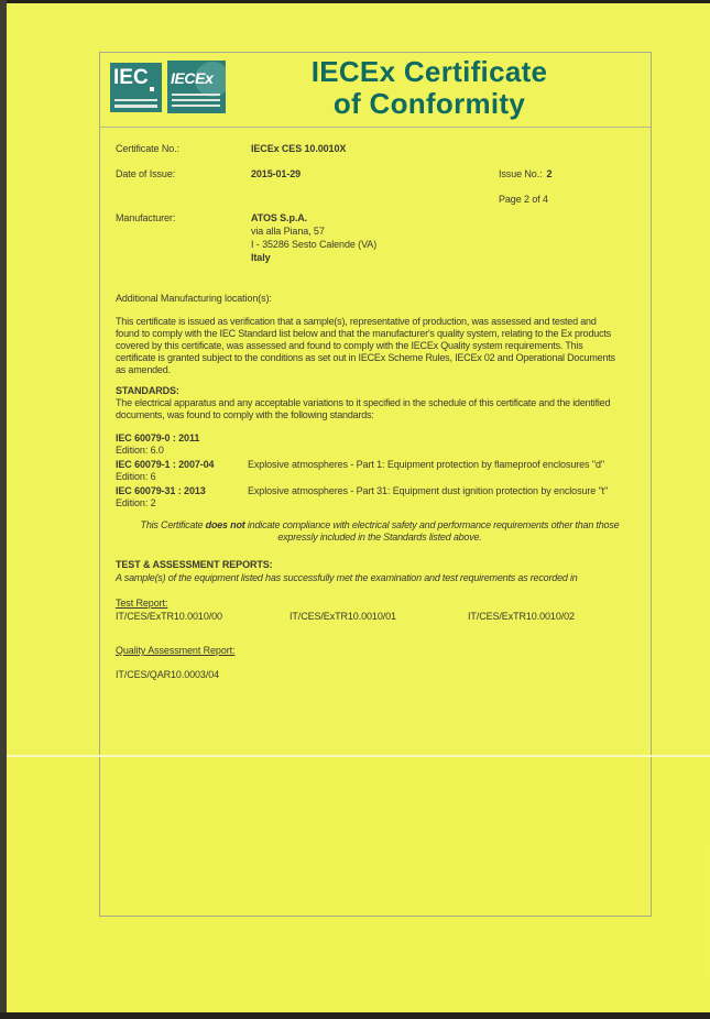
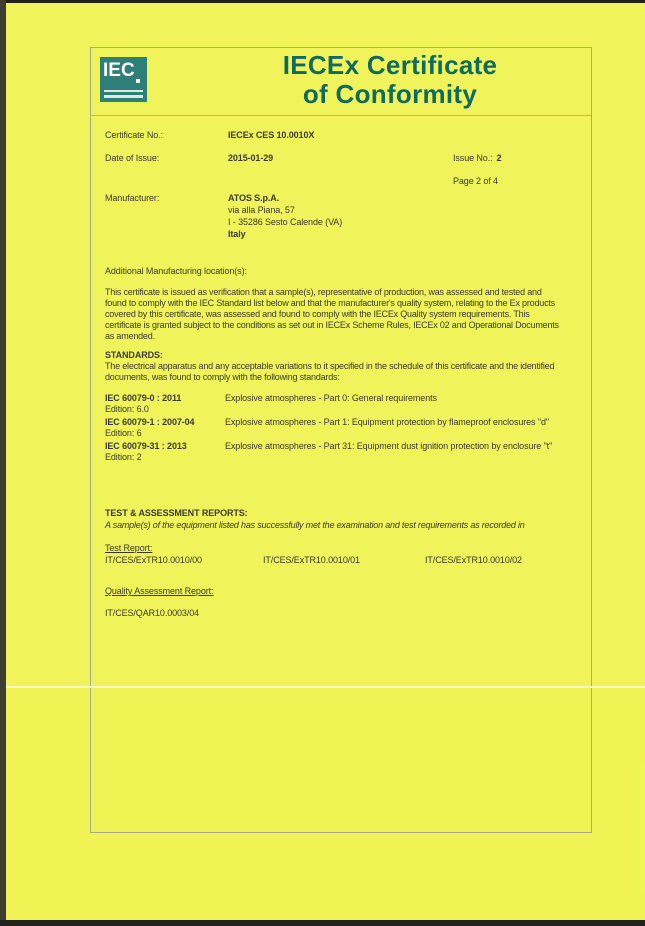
  IEC
- IECEx
  IECEx Certificate
  of Conformity
  Certificate No.:
  IECEx CES 10.0010X
  Date of Issue:
  2015-01-29
  Issue No.: 2
  Page 2 of 4
  Manufacturer:
  ATOS S.p.A.
  via alla Piana, 57
  I - 35286 Sesto Calende (VA)
  Italy
  Additional Manufacturing location(s):
  This certificate is issued as verification that a sample(s), representative of production, was assessed and tested and
  found to comply with the IEC Standard list below and that the manufacturer's quality system, relating to the Ex products
  covered by this certificate, was assessed and found to comply with the IECEx Quality system requirements. This
  certificate is granted subject to the conditions as set out in IECEx Scheme Rules, IECEx 02 and Operational Documents
  as amended.
  STANDARDS:
  The electrical apparatus and any acceptable variations to it specified in the schedule of this certificate and the identified
  documents, was found to comply with the following standards:
  IEC 60079-0 : 2011
  Edition: 6.0
+ Explosive atmospheres - Part 0: General requirements
  IEC 60079-1 : 2007-04
  Edition: 6
  Explosive atmospheres - Part 1: Equipment protection by flameproof enclosures "d"
  IEC 60079-31 : 2013
  Edition: 2
  Explosive atmospheres - Part 31: Equipment dust ignition protection by enclosure "t"
- This Certificate does not indicate compliance with electrical safety and performance requirements other than those
- expressly included in the Standards listed above.
  TEST & ASSESSMENT REPORTS:
  A sample(s) of the equipment listed has successfully met the examination and test requirements as recorded in
  Test Report:
  IT/CES/ExTR10.0010/00
  IT/CES/ExTR10.0010/01
  IT/CES/ExTR10.0010/02
  Quality Assessment Report:
  IT/CES/QAR10.0003/04
